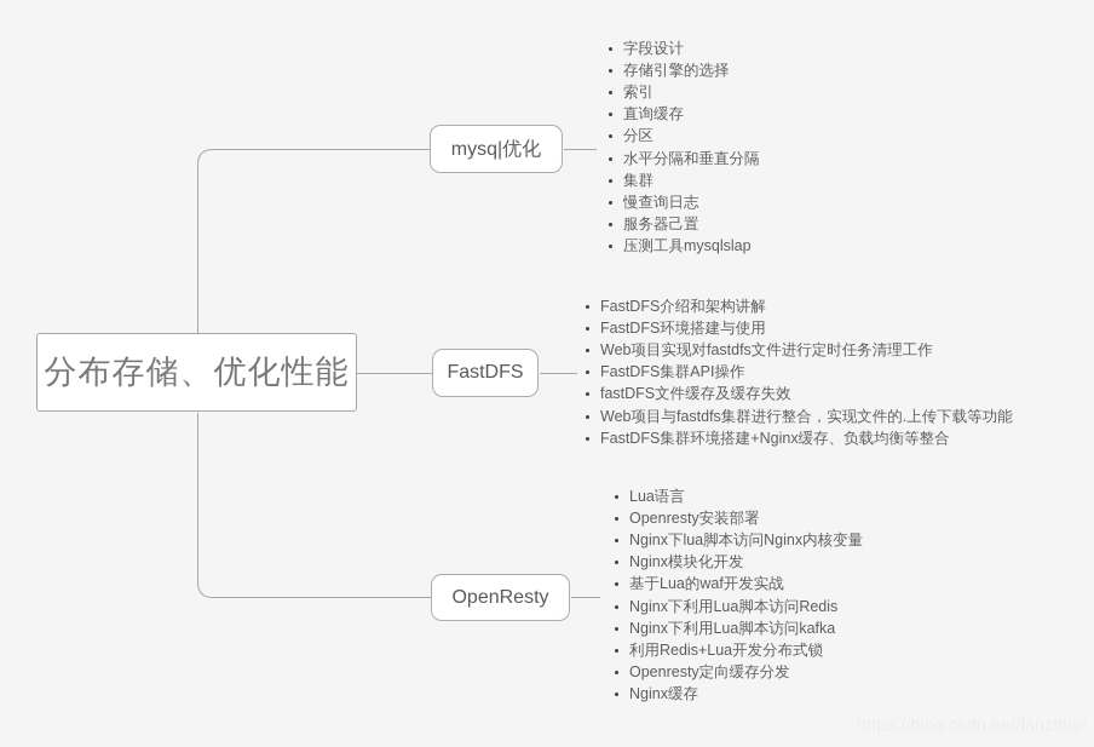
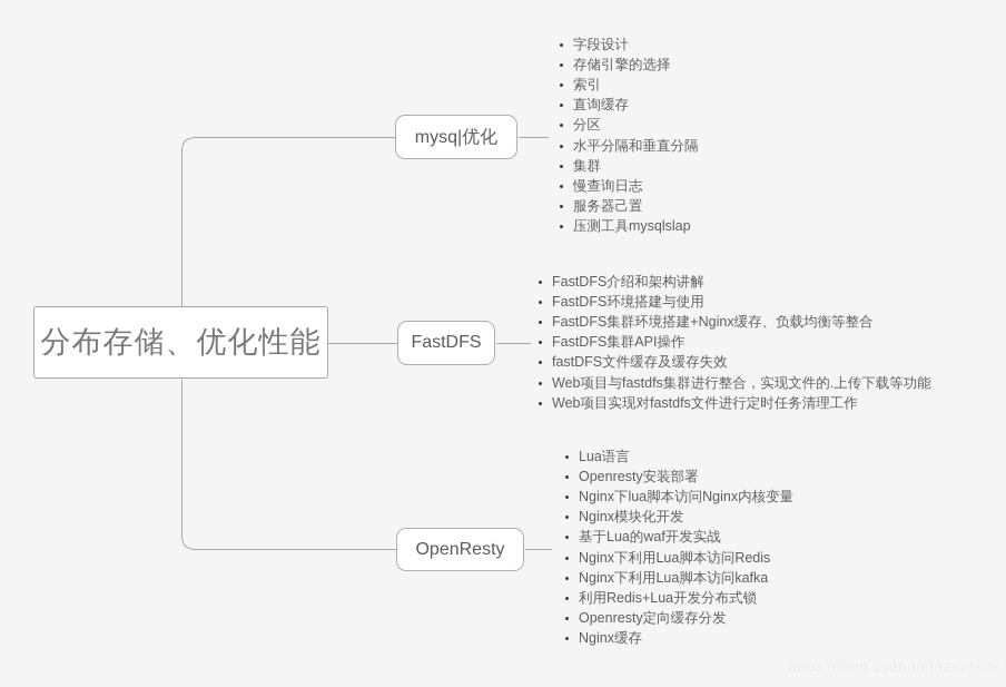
  分布存储、优化性能
  mysq|优化
  FastDFS
  OpenResty
  字段设计
  存储引擎的选择
  索引
  直询缓存
  分区
  水平分隔和垂直分隔
  集群
  慢查询日志
  服务器己置
  压测工具mysqlslap
  FastDFS介绍和架构讲解
  FastDFS环境搭建与使用
- Web项目实现对fastdfs文件进行定时任务清理工作
+ FastDFS集群环境搭建+Nginx缓存、负载均衡等整合
  FastDFS集群API操作
  fastDFS文件缓存及缓存失效
  Web项目与fastdfs集群进行整合，实现文件的.上传下载等功能
- FastDFS集群环境搭建+Nginx缓存、负载均衡等整合
+ Web项目实现对fastdfs文件进行定时任务清理工作
  Lua语言
  Openresty安装部署
  Nginx下lua脚本访问Nginx内核变量
  Nginx模块化开发
  基于Lua的waf开发实战
  Nginx下利用Lua脚本访问Redis
  Nginx下利用Lua脚本访问kafka
  利用Redis+Lua开发分布式锁
  Openresty定向缓存分发
  Nginx缓存
